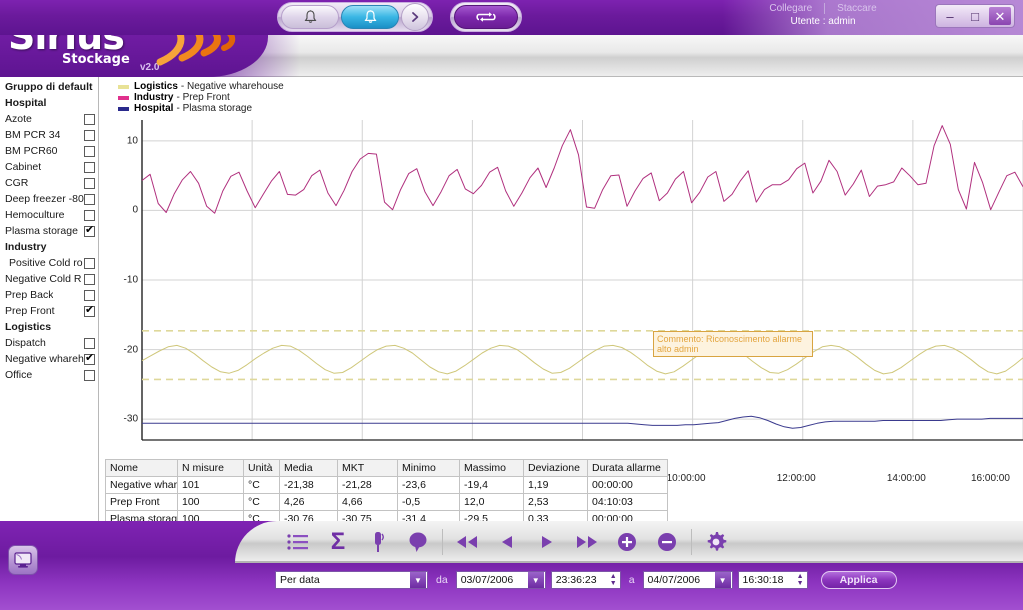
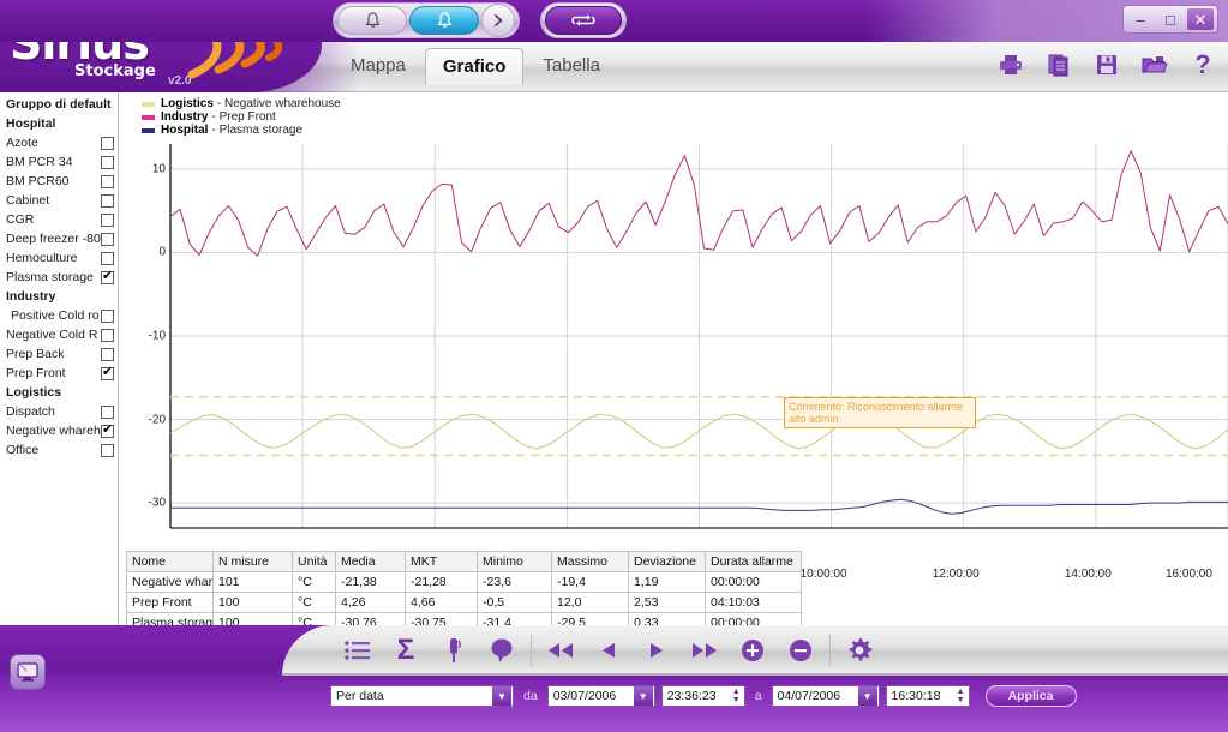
- Collegare Staccare
- Utente : admin
  –
  □
  ✕
+ Mappa
+ Grafico
+ Tabella
+ ?
  Sirius
  Stockage
  v2.0
  Gruppo di default
  Hospital
  Azote
  BM PCR 34
  BM PCR60
  Cabinet
  CGR
  Deep freezer -80
  Hemoculture
  Plasma storage
  Industry
  Positive Cold ro
  Negative Cold R
  Prep Back
  Prep Front
  Logistics
  Dispatch
  Negative whareh
  Office
  Logistics
  - Negative wharehouse
  Industry
  - Prep Front
  Hospital
  - Plasma storage
  10
  0
  -10
  -20
  -30
  10:00:00
  12:00:00
  14:00:00
  16:00:00
  Commento: Riconoscimento allarme alto admin
  Nome	N misure	Unità	Media	MKT	Minimo	Massimo	Deviazione	Durata allarme
  Negative whar	101	°C	-21,38	-21,28	-23,6	-19,4	1,19	00:00:00
  Prep Front	100	°C	4,26	4,66	-0,5	12,0	2,53	04:10:03
  Plasma storag	100	°C	-30,76	-30,75	-31,4	-29,5	0,33	00:00:00
  Σ
  Per data
  ▼
  da
  03/07/2006
  ▼
  23:36:23
  a
  04/07/2006
  ▼
  16:30:18
  Applica
